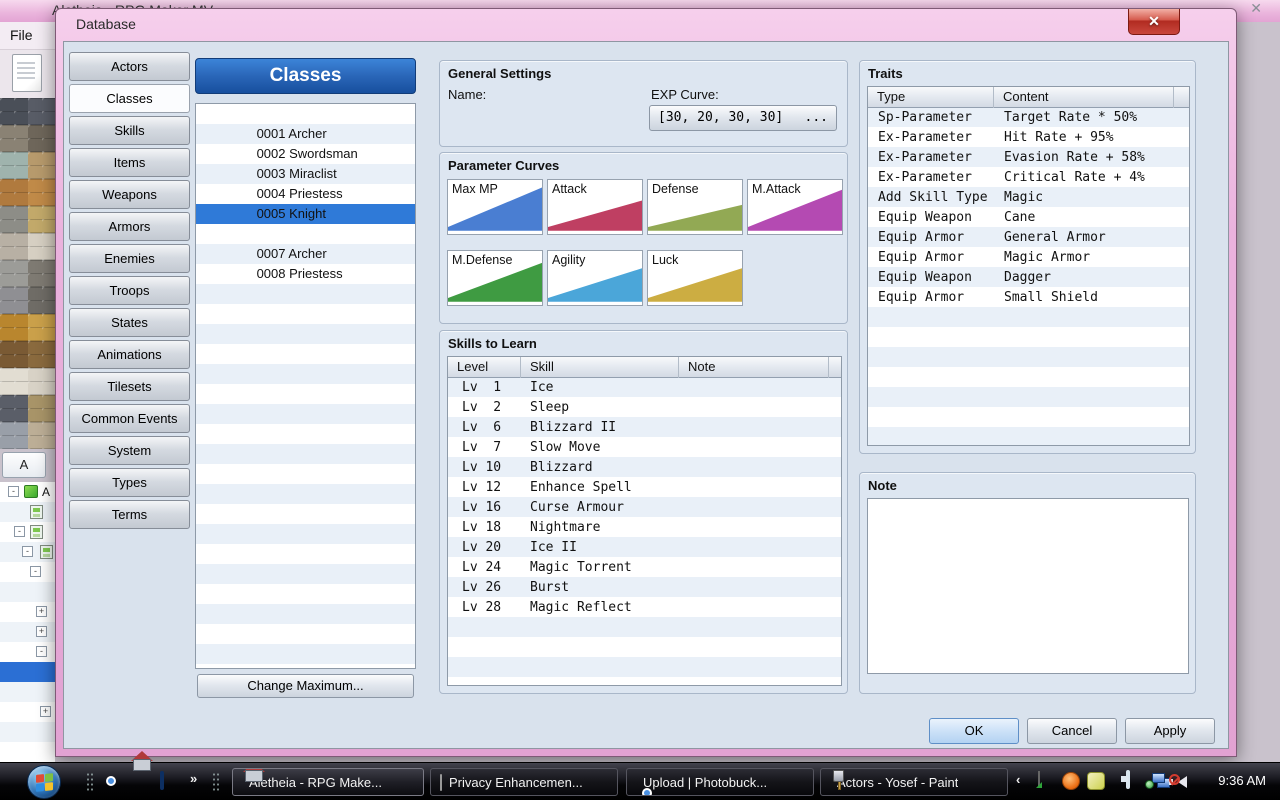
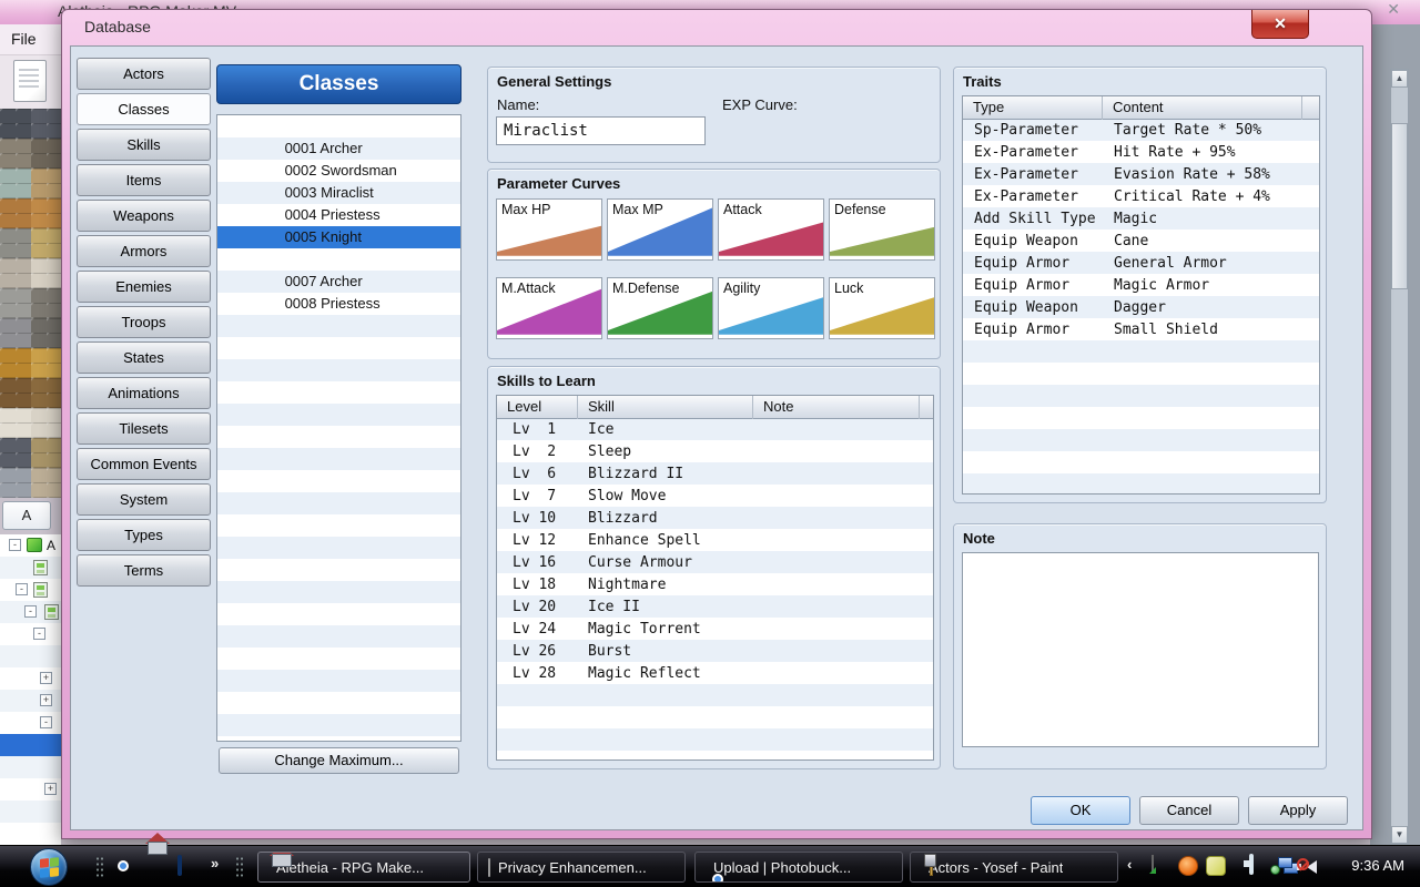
  ✕
  File
  A
  -
  A
  -
  -
  -
  +
  +
  -
  +
+ ▲
+ ▼
  Database
  ✕
  Actors
  Classes
  Skills
  Items
  Weapons
  Armors
  Enemies
  Troops
  States
  Animations
  Tilesets
  Common Events
  System
  Types
  Terms
  Classes
  0001 Archer
  0002 Swordsman
  0003 Miraclist
  0004 Priestess
  0005 Knight
  0007 Archer
  0008 Priestess
  Change Maximum...
  General Settings
  Name:
+ Miraclist
  EXP Curve:
- [30, 20, 30, 30]
- ...
  Parameter Curves
+ Max HP
  Max MP
  Attack
  Defense
  M.Attack
  M.Defense
  Agility
  Luck
  Skills to Learn
  Level
  Skill
  Note
  Lv 1
  Ice
  Lv 2
  Sleep
  Lv 6
  Blizzard II
  Lv 7
  Slow Move
  Lv 10
  Blizzard
  Lv 12
  Enhance Spell
  Lv 16
  Curse Armour
  Lv 18
  Nightmare
  Lv 20
  Ice II
  Lv 24
  Magic Torrent
  Lv 26
  Burst
  Lv 28
  Magic Reflect
  Traits
  Type
  Content
  Sp-Parameter
  Target Rate * 50%
  Ex-Parameter
  Hit Rate + 95%
  Ex-Parameter
  Evasion Rate + 58%
  Ex-Parameter
  Critical Rate + 4%
  Add Skill Type
  Magic
  Equip Weapon
  Cane
  Equip Armor
  General Armor
  Equip Armor
  Magic Armor
  Equip Weapon
  Dagger
  Equip Armor
  Small Shield
  Note
  OK
  Cancel
  Apply
  »
  Aletheia - RPG Make...
  Privacy Enhancemen...
  Upload | Photobuck...
  Actors - Yosef - Paint
  ‹
  9:36 AM
